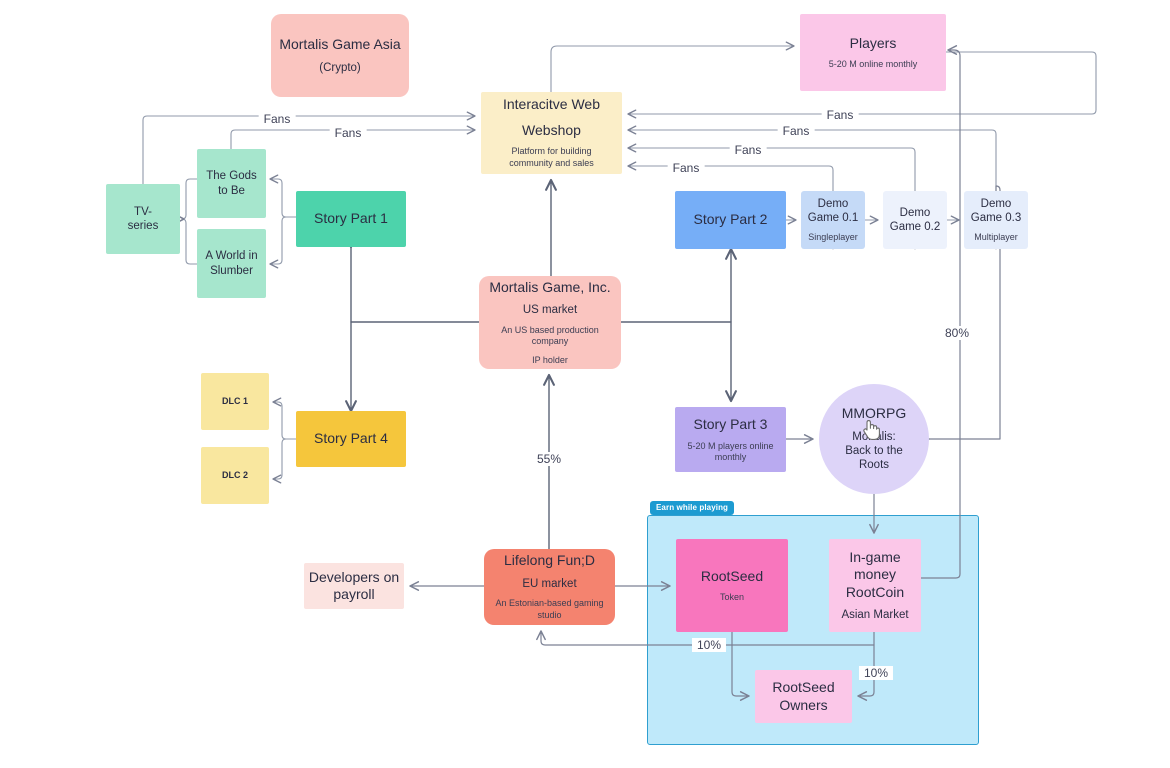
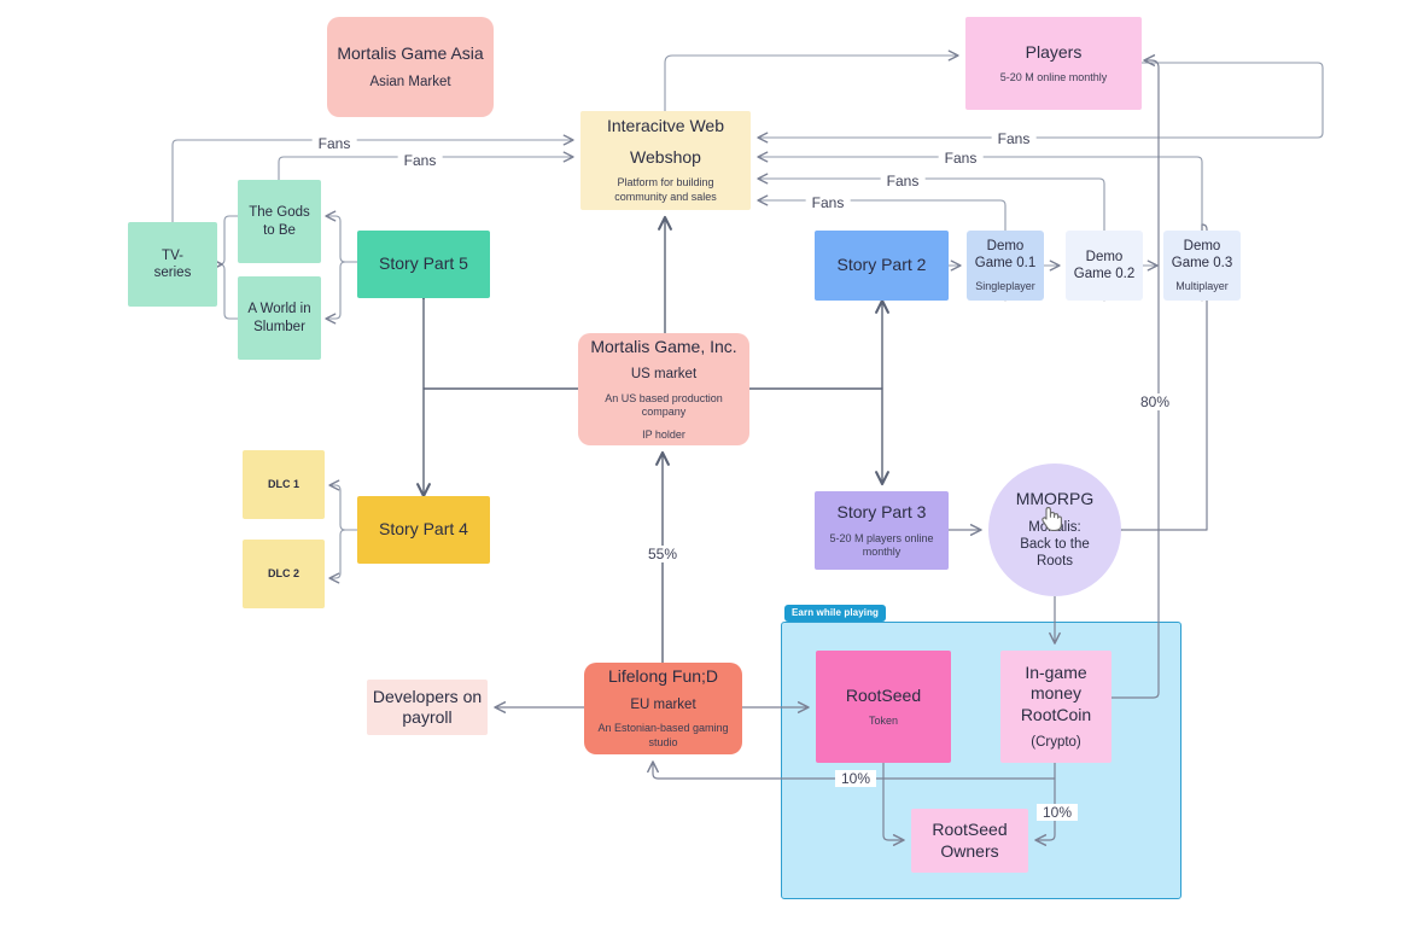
  Earn while playing
  Mortalis Game Asia
- (Crypto)
+ Asian Market
  Interacitve Web
  Webshop
  Platform for building
  community and sales
  Players
  5-20 M online monthly
  TV-
  series
  The Gods
  to Be
  A World in
  Slumber
- Story Part 1
+ Story Part 5
  Story Part 2
  Demo
  Game 0.1
  Singleplayer
  Demo
  Game 0.2
  Demo
  Game 0.3
  Multiplayer
  Mortalis Game, Inc.
  US market
  An US based production
  company
  IP holder
  Story Part 3
  5-20 M players online
  monthly
  MMORPG
  Back to the
  Roots
  DLC 1
  DLC 2
  Story Part 4
  Lifelong Fun;D
  EU market
  An Estonian-based gaming
  studio
  Developers on
  payroll
  RootSeed
  Token
  In-game
  money
  RootCoin
- Asian Market
+ (Crypto)
  RootSeed
  Owners
  Fans
  Fans
  Fans
  Fans
  Fans
  Fans
  80%
  55%
  10%
  10%
